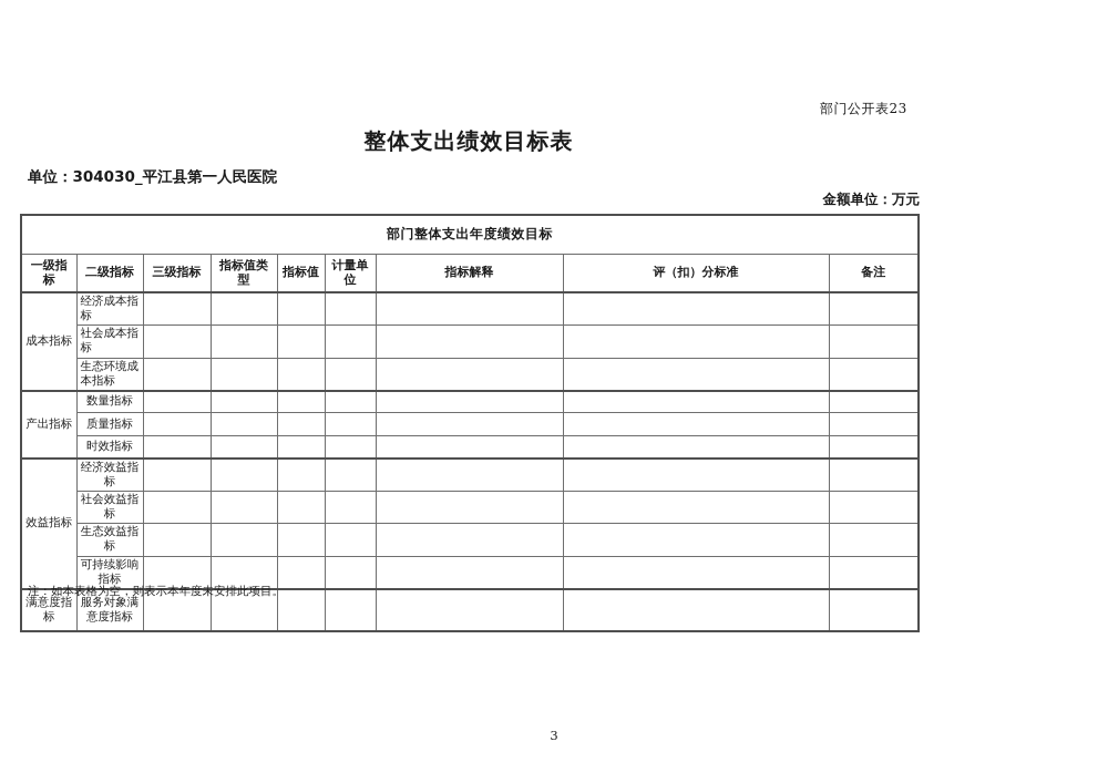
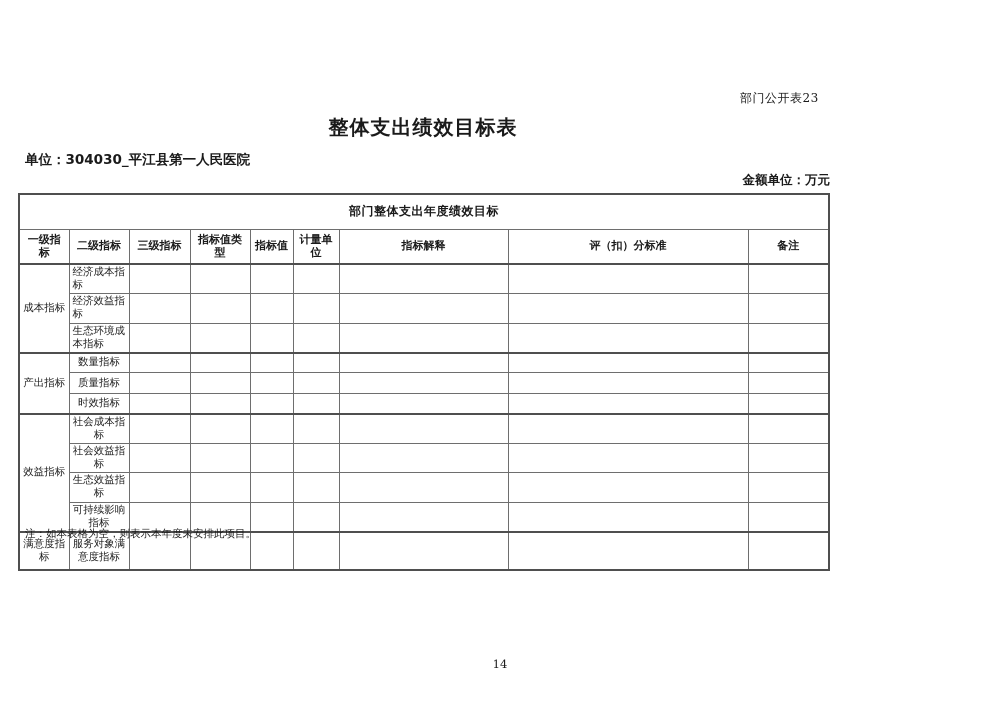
  部门公开表23
  整体支出绩效目标表
  单位：304030_平江县第一人民医院
  金额单位：万元
  部门整体支出年度绩效目标
  一级指标	二级指标	三级指标	指标值类型	指标值	计量单位	指标解释	评（扣）分标准	备注
  成本指标	经济成本指标
- 社会成本指标
+ 经济效益指标
  生态环境成本指标
  产出指标	数量指标
  质量指标
  时效指标
- 效益指标	经济效益指标
+ 效益指标	社会成本指标
  社会效益指标
  生态效益指标
  可持续影响指标
  满意度指标	服务对象满意度指标
  注：如本表格为空，则表示本年度未安排此项目。
- 3
+ 14
